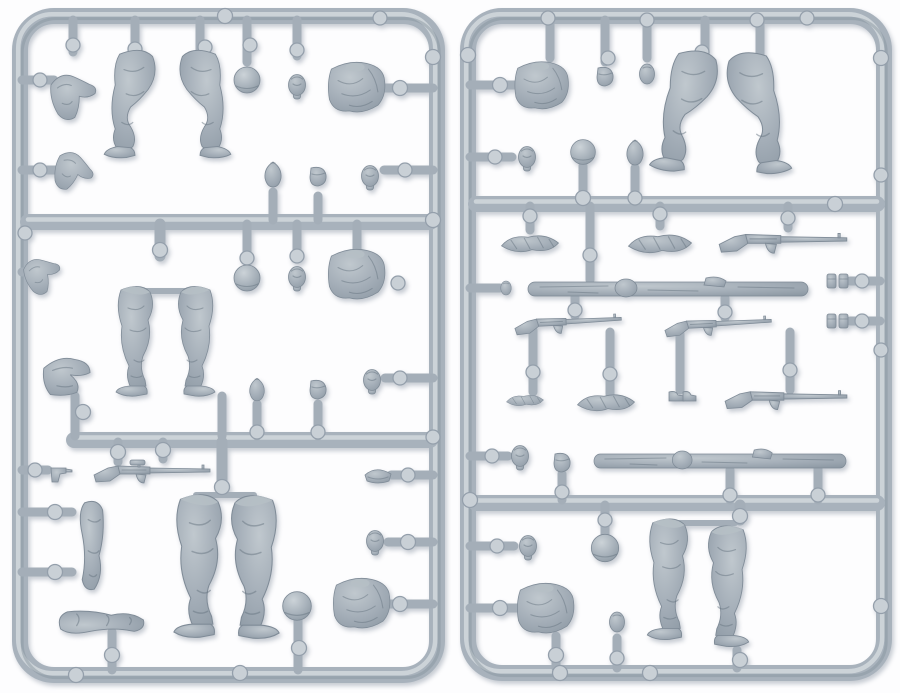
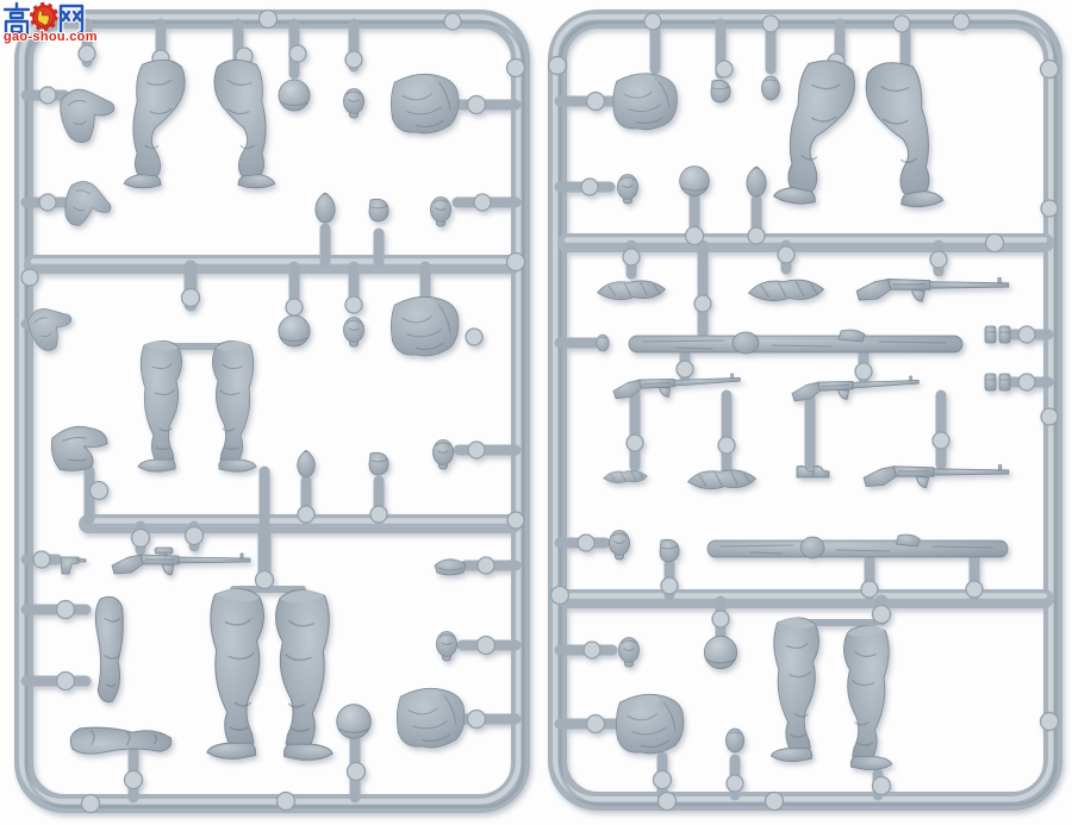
+ gao-shou.com
